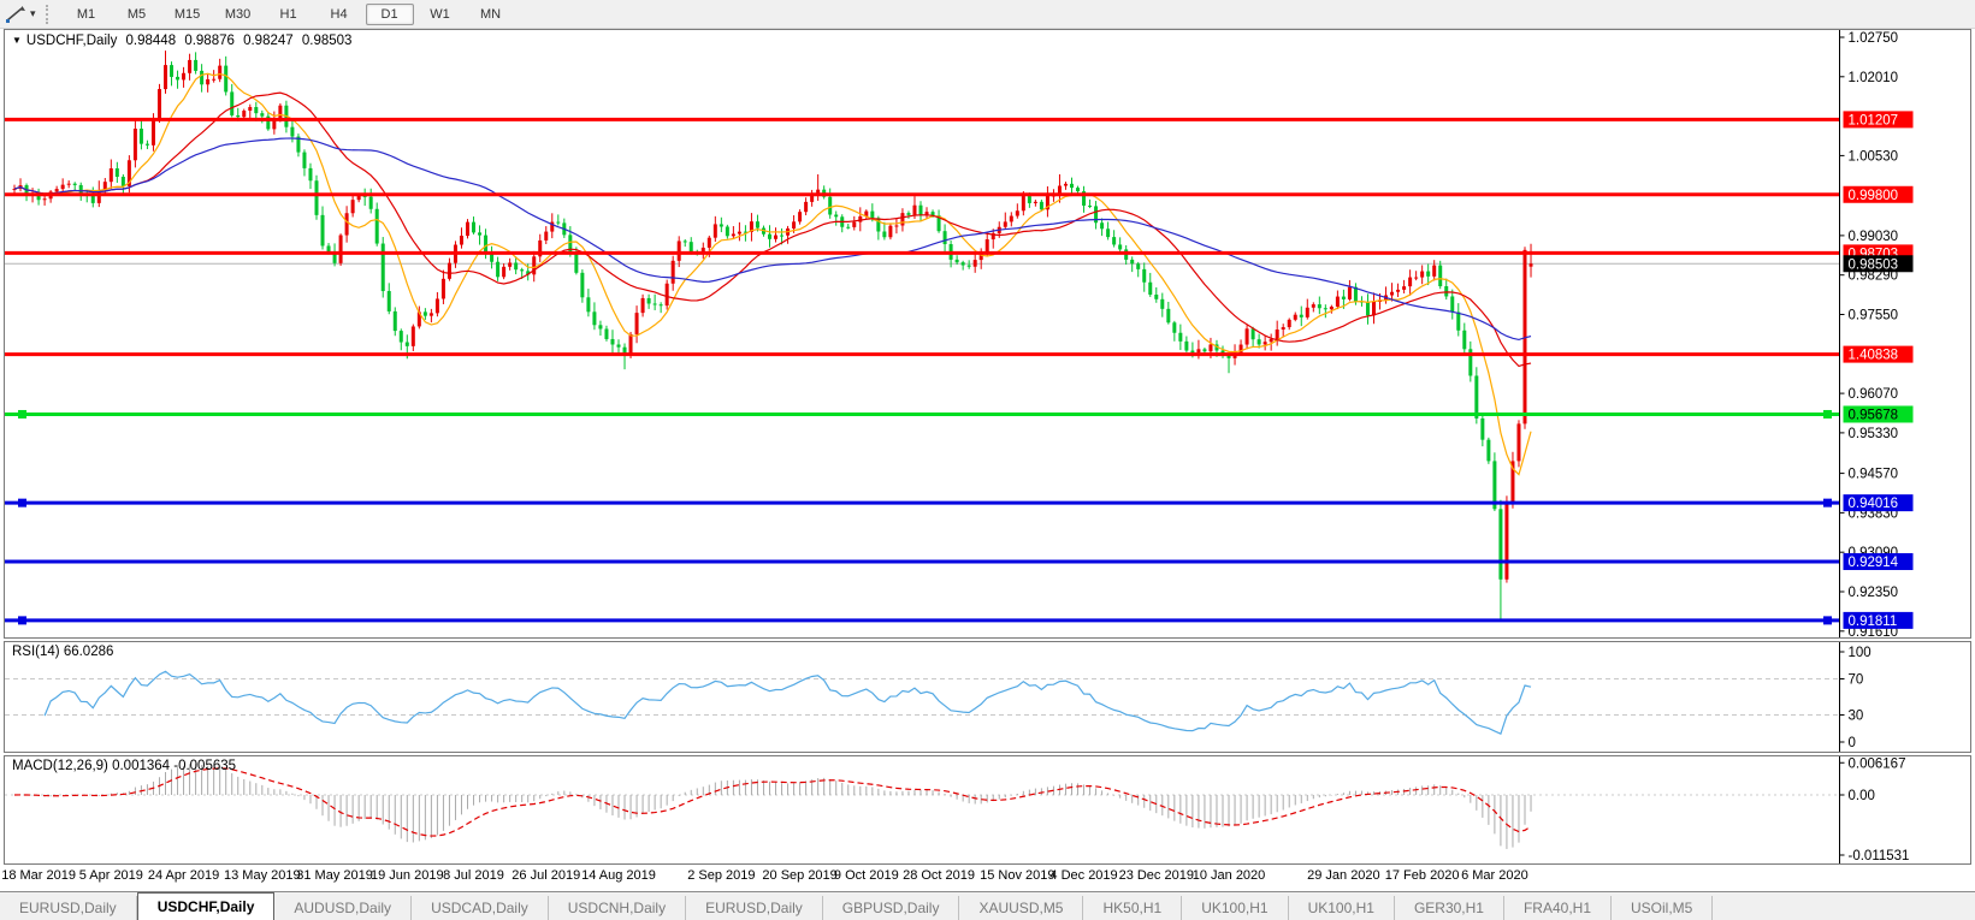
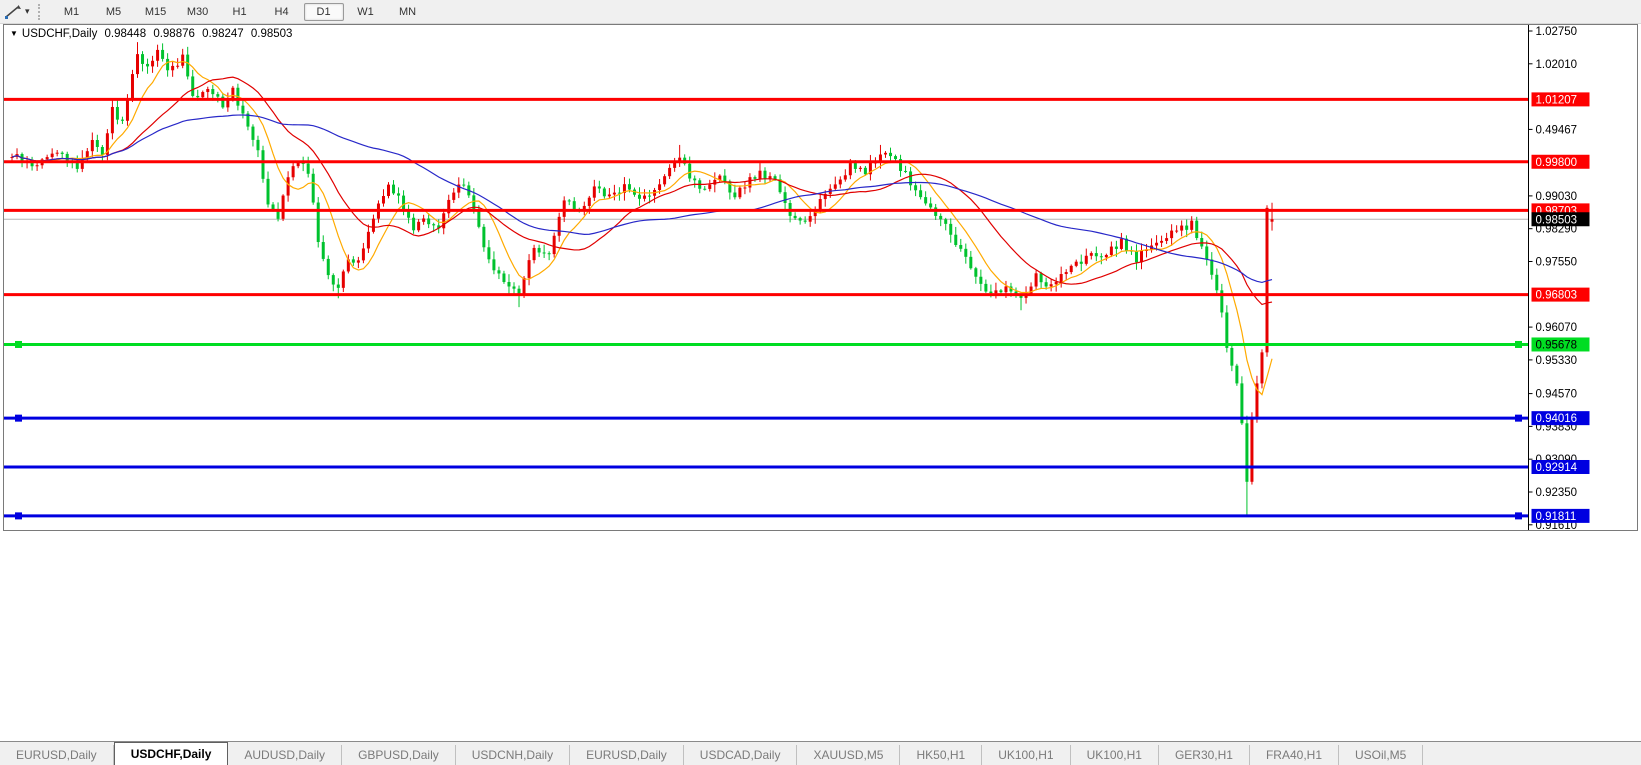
  ▾
  M1 M5 M15 M30 H1 H4 D1 W1 MN
  ▼ USDCHF,Daily 0.98448 0.98876 0.98247 0.98503
  1.02750
  1.02010
- 1.00530
+ 0.49467
  0.99030
  0.98290
  0.97550
  0.96070
  0.95330
  0.94570
  0.93830
  0.92350
  0.91610
  1.01207
  0.99800
  0.98703
- 1.40838
+ 0.96803
  0.95678
  0.94016
  0.92914
  0.91811
  0.98503
- RSI(14) 66.0286
- 100
- 70
- 30
- 0
- MACD(12,26,9) 0.001364 -0.005635
- 0.006167
- 0.00
- -0.011531
- 18 Mar 2019
- 5 Apr 2019
- 24 Apr 2019
- 13 May 2019
- 31 May 2019
- 19 Jun 2019
- 8 Jul 2019
- 26 Jul 2019
- 14 Aug 2019
- 2 Sep 2019
- 20 Sep 2019
- 9 Oct 2019
- 28 Oct 2019
- 15 Nov 2019
- 4 Dec 2019
- 23 Dec 2019
- 10 Jan 2020
- 29 Jan 2020
- 17 Feb 2020
- 6 Mar 2020
  EURUSD,Daily
  USDCHF,Daily
  AUDUSD,Daily
- USDCAD,Daily
+ GBPUSD,Daily
  USDCNH,Daily
  EURUSD,Daily
- GBPUSD,Daily
+ USDCAD,Daily
  XAUUSD,M5
  HK50,H1
  UK100,H1
  UK100,H1
  GER30,H1
  FRA40,H1
  USOil,M5
